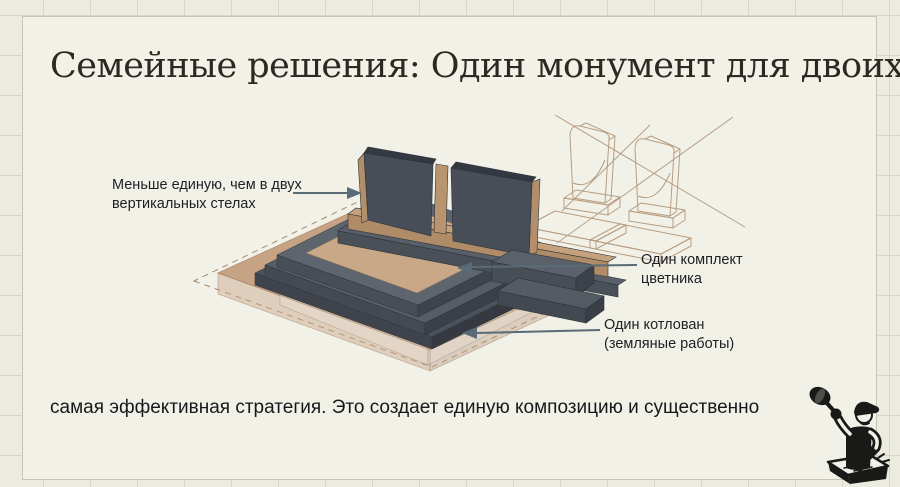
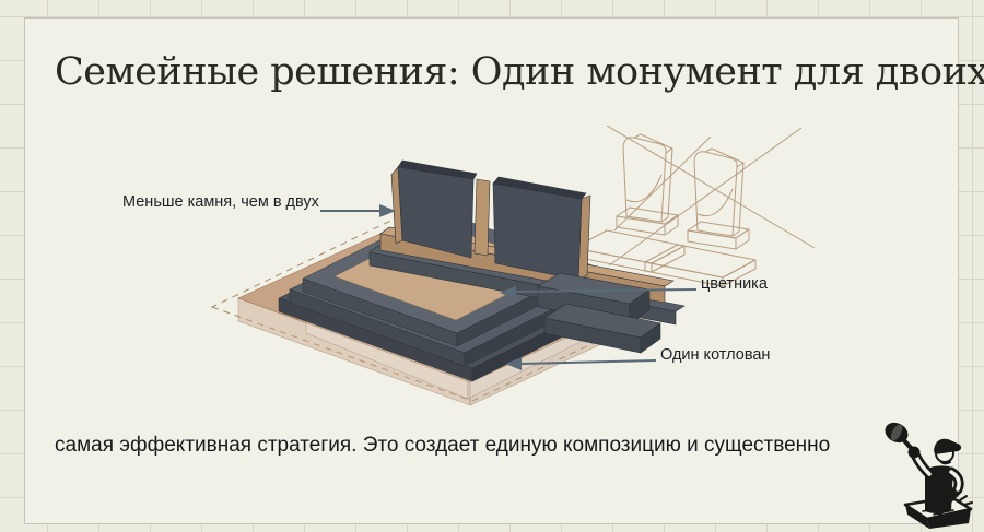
  Семейные решения: Один монумент для двоих
- Меньше единую, чем в двух
+ Меньше камня, чем в двух
- вертикальных стелах
- Один комплект
  цветника
  Один котлован
- (земляные работы)
  самая эффективная стратегия. Это создает единую композицию и существенно
